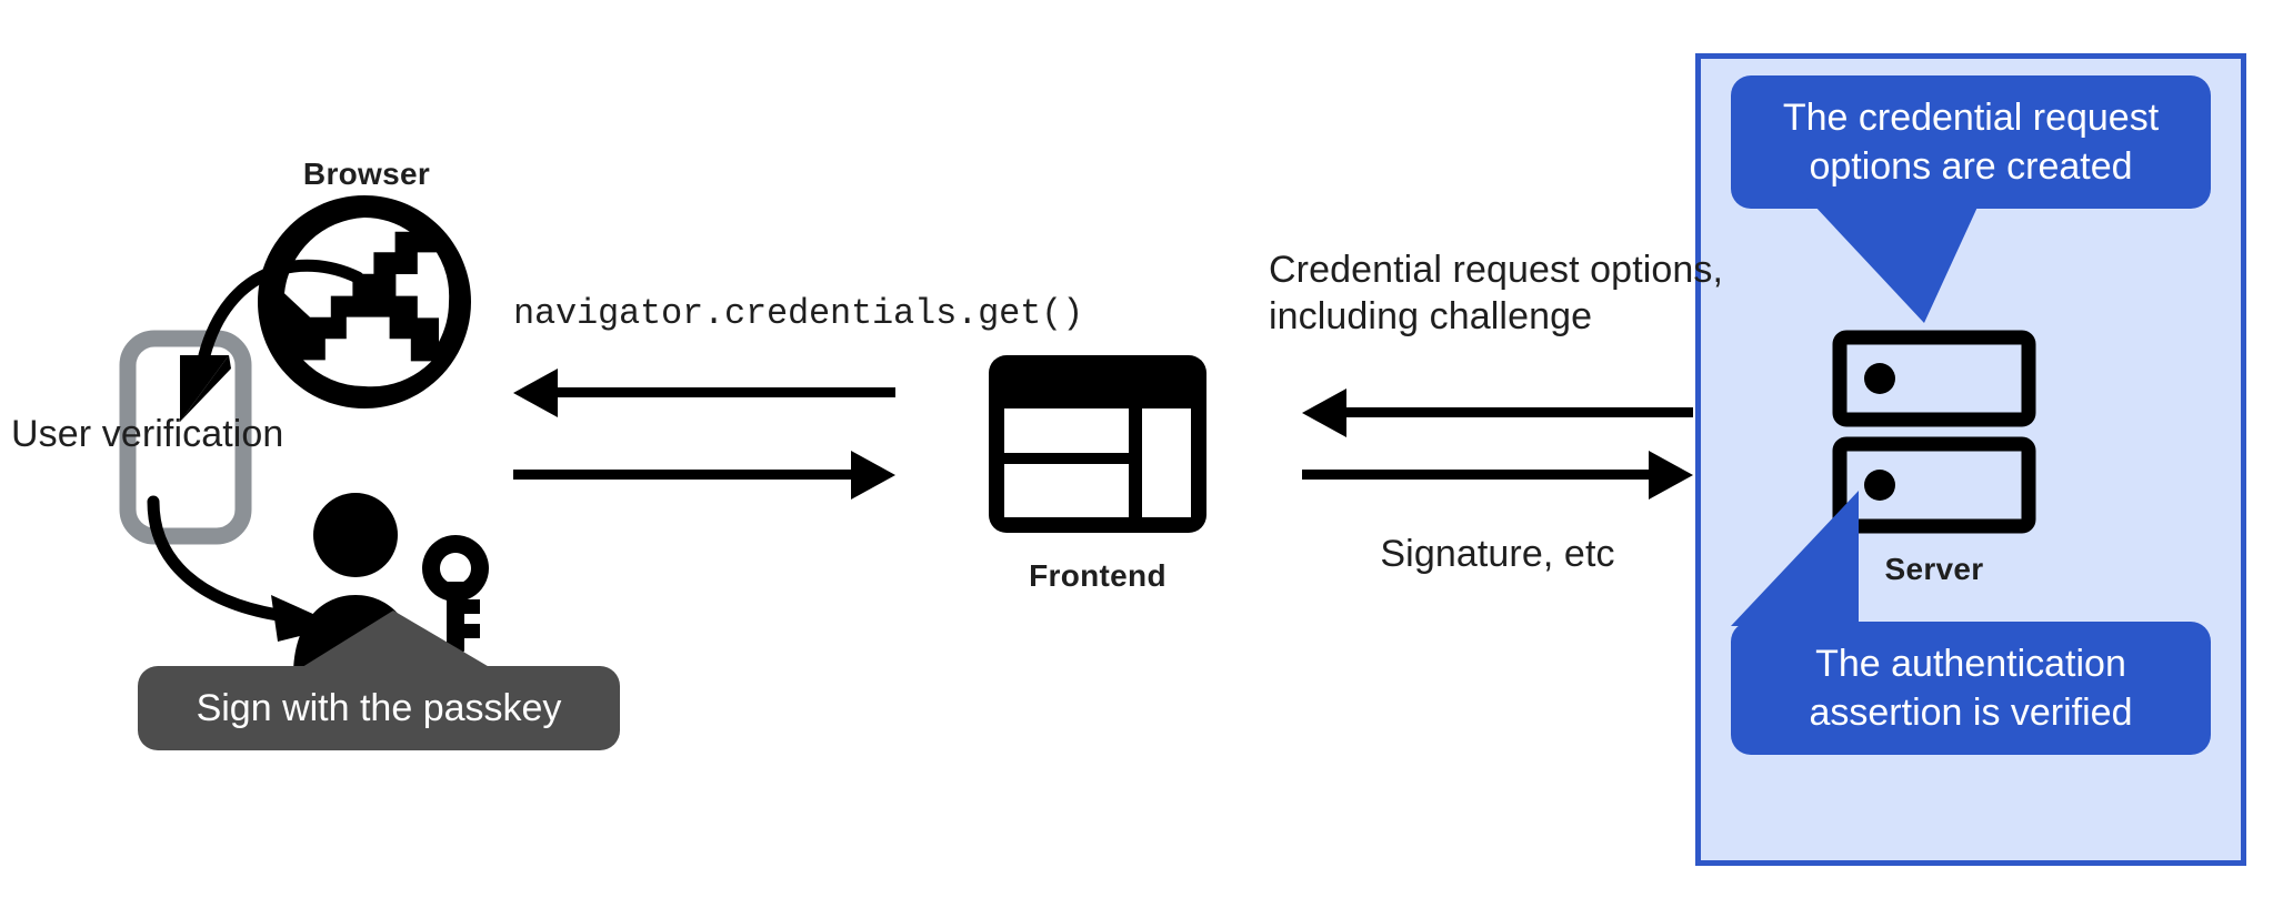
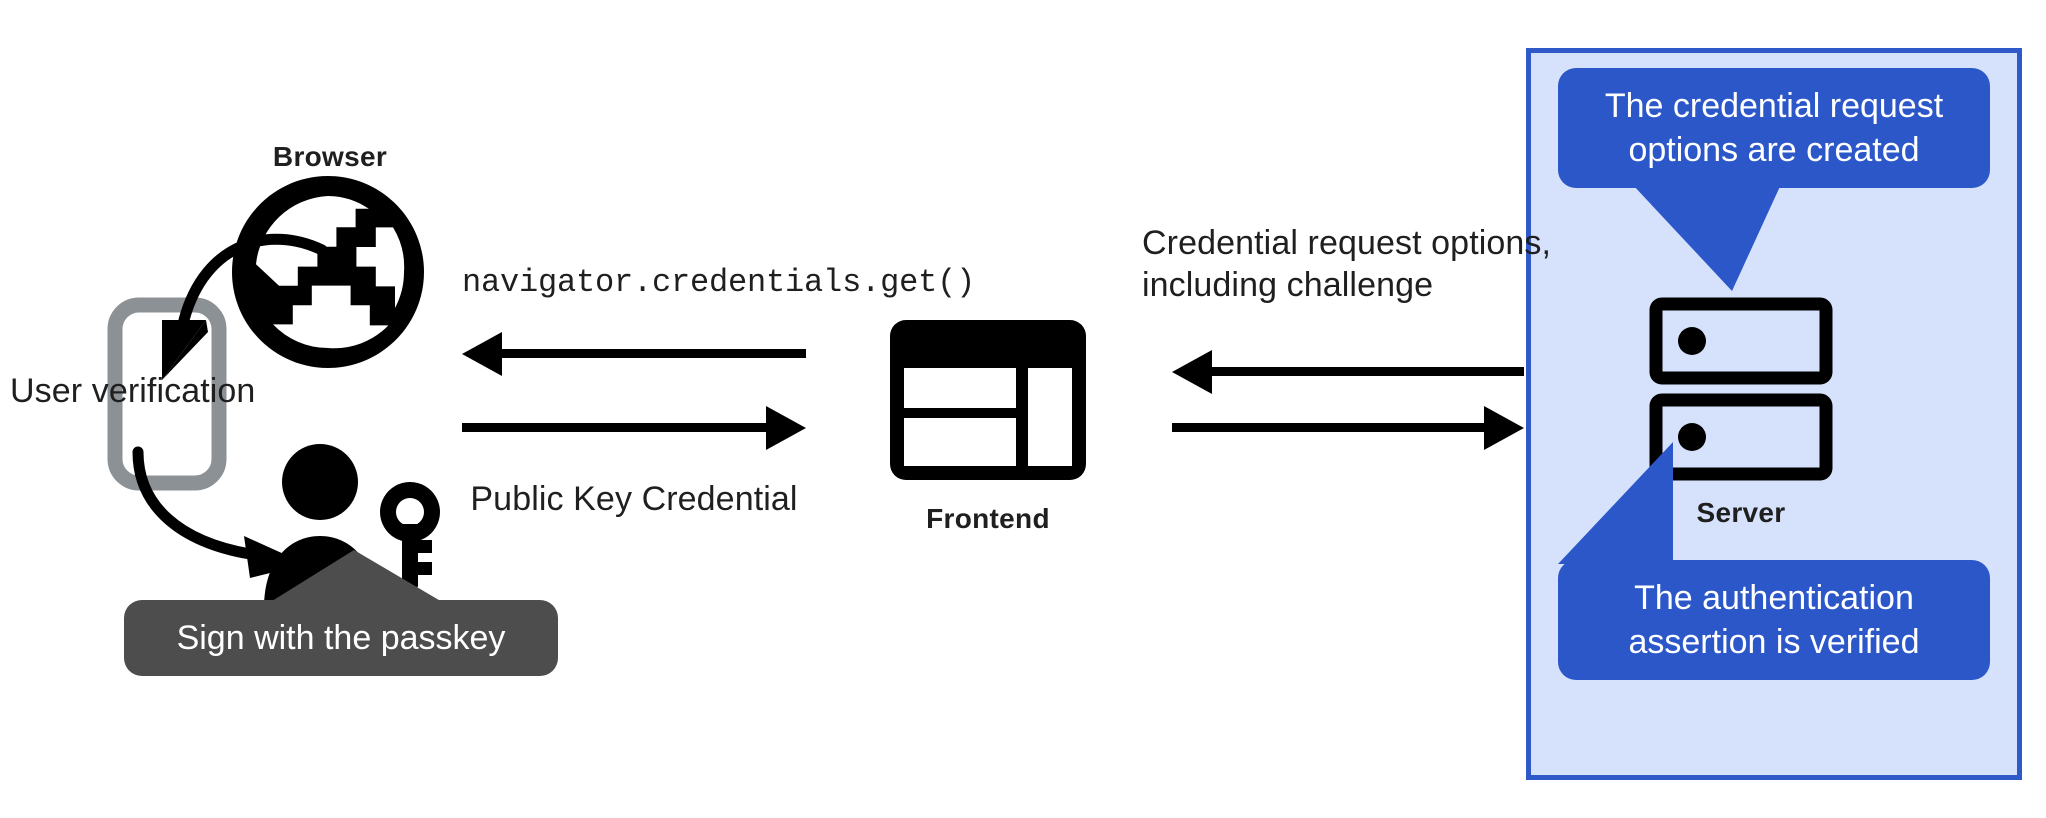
  The credential request
  options are created
  Server
  The authentication
  assertion is verified
  Credential request options,
  including challenge
- Signature, etc
  Frontend
  navigator.credentials.get()
+ Public Key Credential
  Browser
  User verification
  Sign with the passkey
